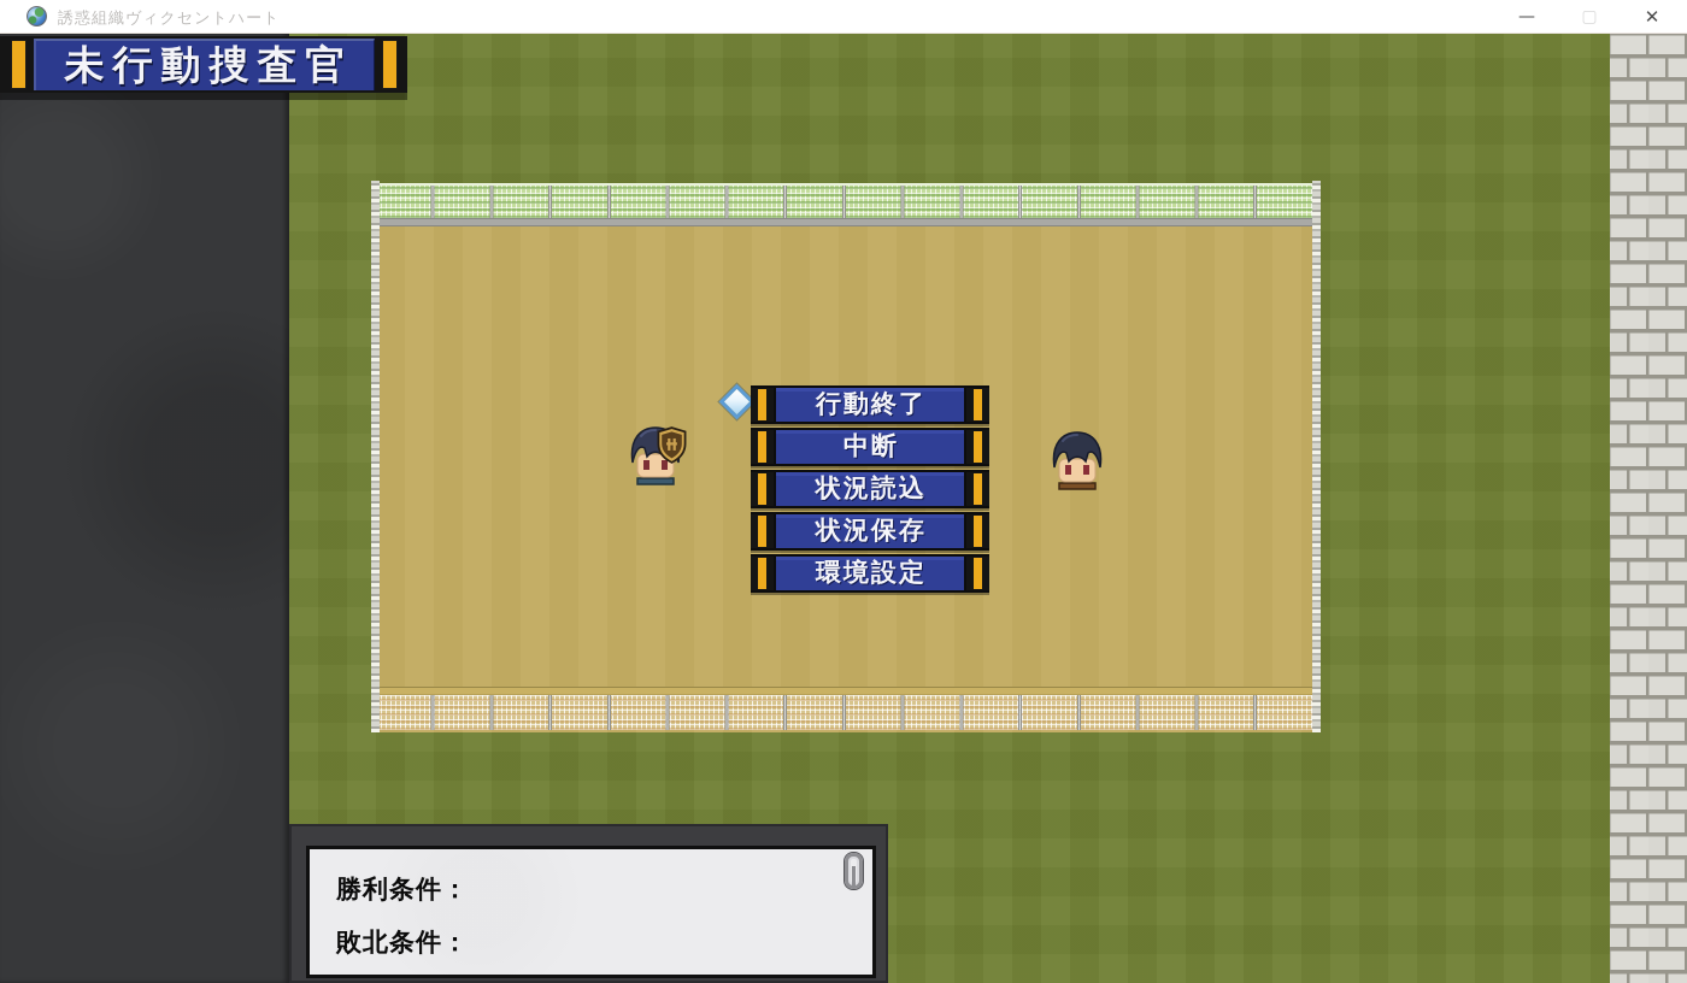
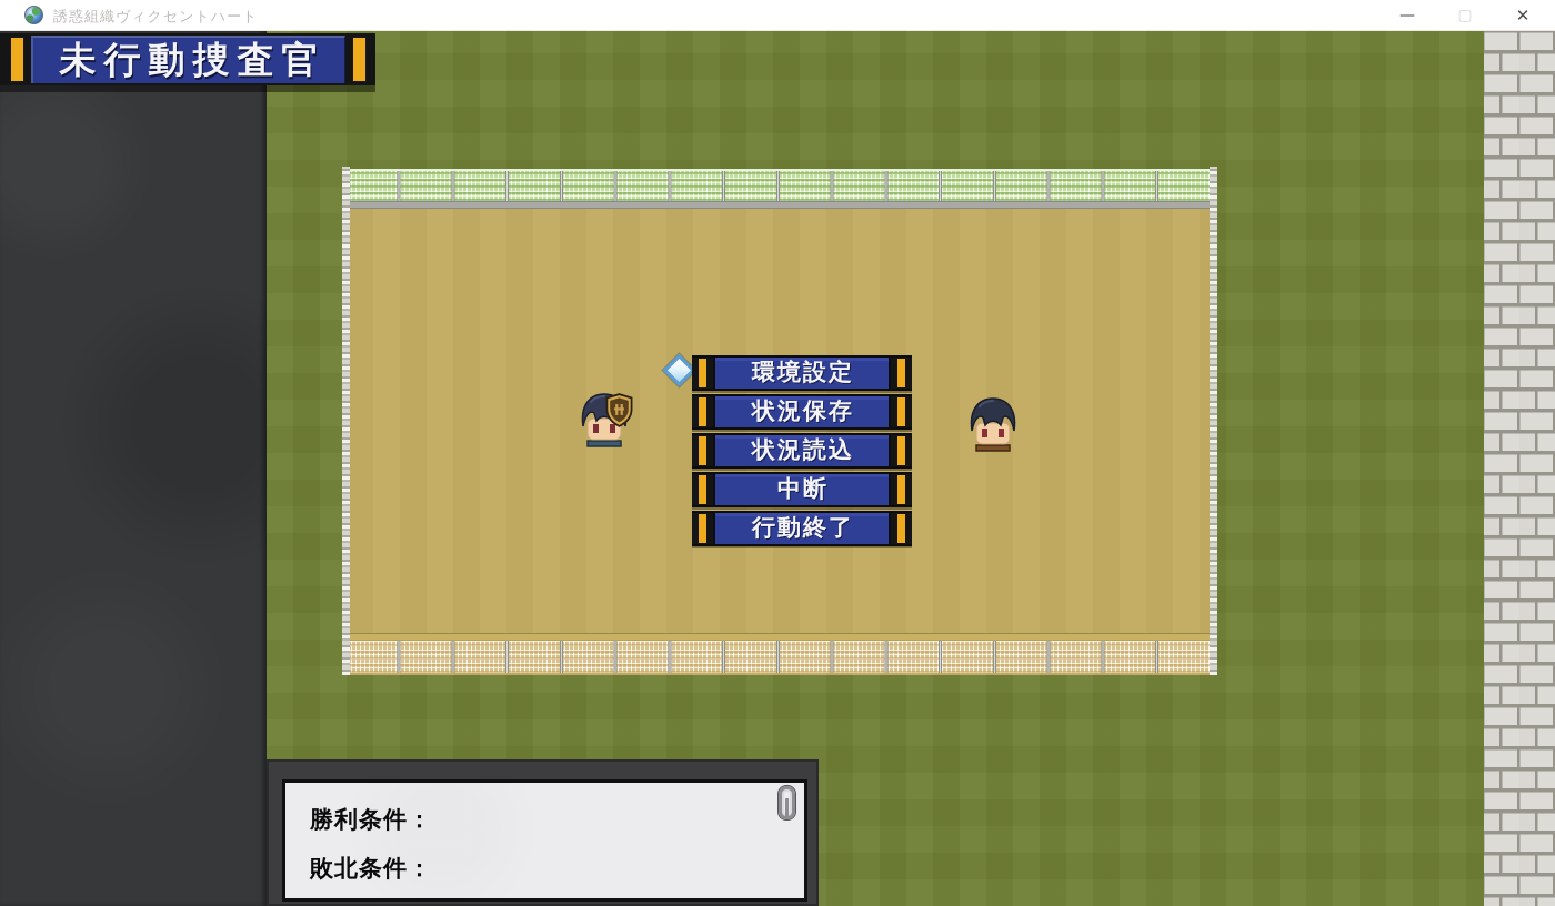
  誘惑組織ヴィクセントハート
  —
  ▢
  ✕
- 行動終了
+ 環境設定
- 中断
+ 状況保存
  状況読込
- 状況保存
+ 中断
- 環境設定
+ 行動終了
  未行動捜査官
  勝利条件：
  敗北条件：
